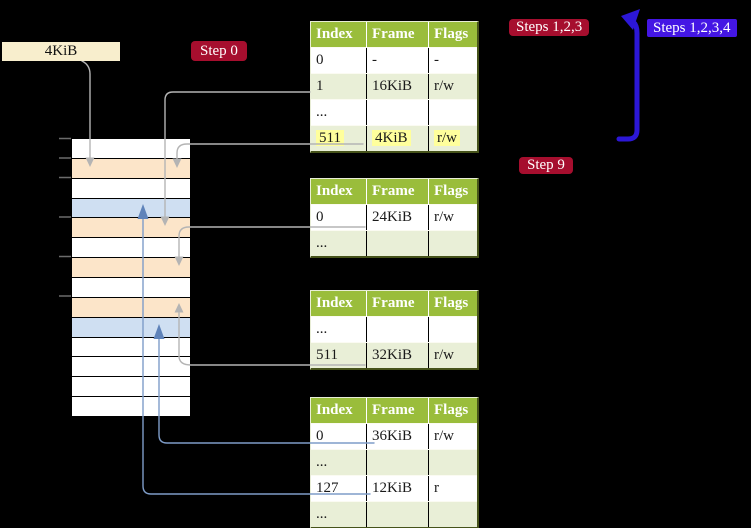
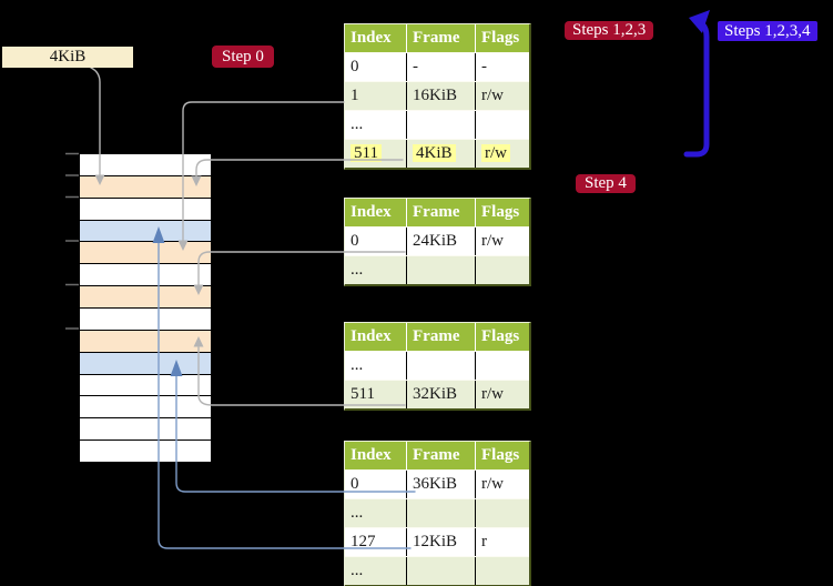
  4KiB
  Step 0
  Steps 1,2,3
  Steps 1,2,3,4
- Step 9
+ Step 4
  Index
  Frame
  Flags
  0
  -
  -
  1
  16KiB
  r/w
  ...
  511
  4KiB
  r/w
  Index
  Frame
  Flags
  0
  24KiB
  r/w
  ...
  Index
  Frame
  Flags
  ...
  511
  32KiB
  r/w
  Index
  Frame
  Flags
  0
  36KiB
  r/w
  ...
  127
  12KiB
  r
  ...
